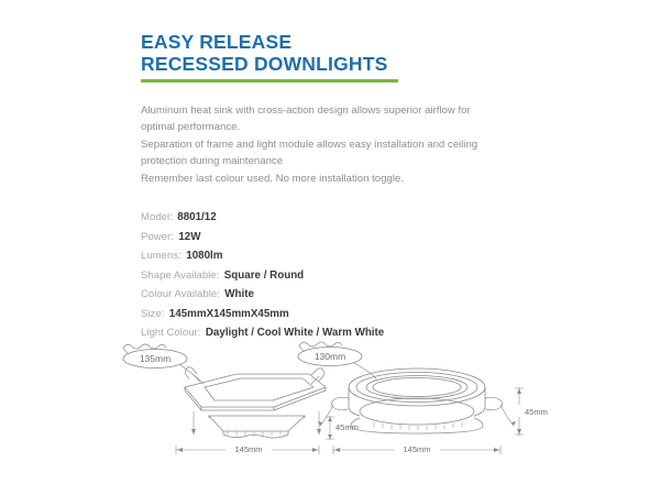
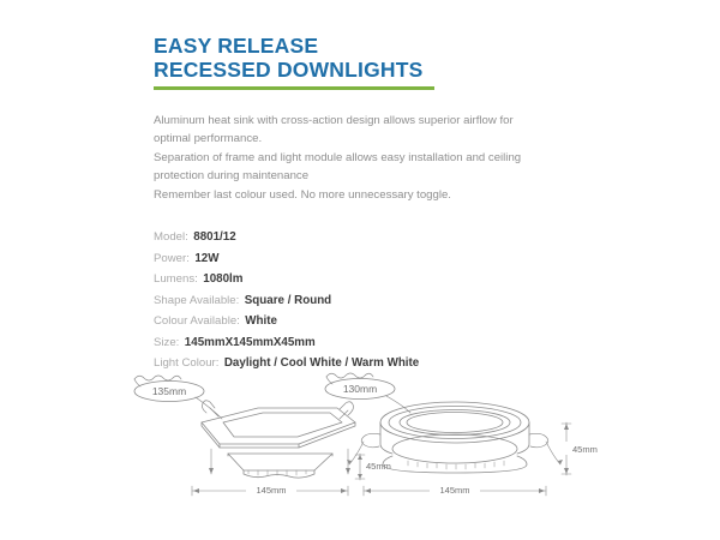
  EASY RELEASE
  RECESSED DOWNLIGHTS
  Aluminum heat sink with cross-action design allows superior airflow for optimal performance.
  Separation of frame and light module allows easy installation and ceiling protection during maintenance
- Remember last colour used. No more installation toggle.
+ Remember last colour used. No more unnecessary toggle.
  Model: 8801/12
  Power: 12W
  Lumens: 1080lm
  Shape Available: Square / Round
  Colour Available: White
  Size: 145mmX145mmX45mm
  Light Colour: Daylight / Cool White / Warm White
  135mm
  45mm
  145mm
  130mm
  45mm
  145mm
